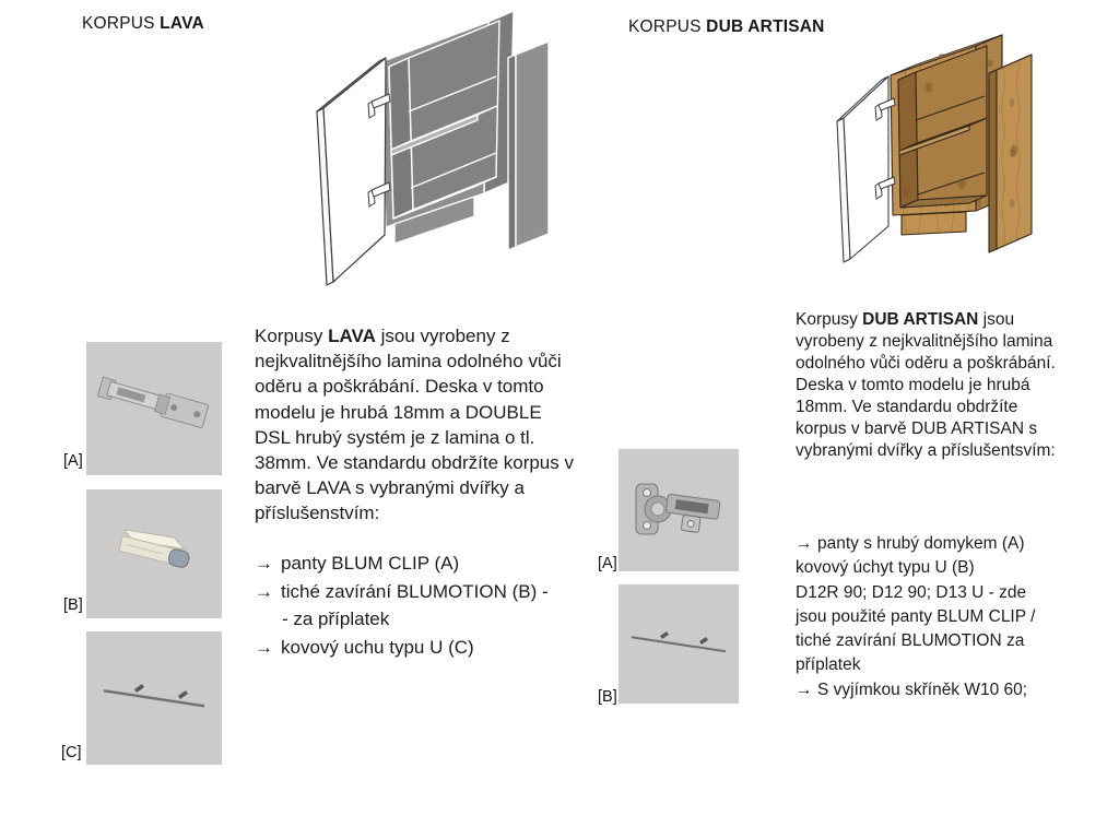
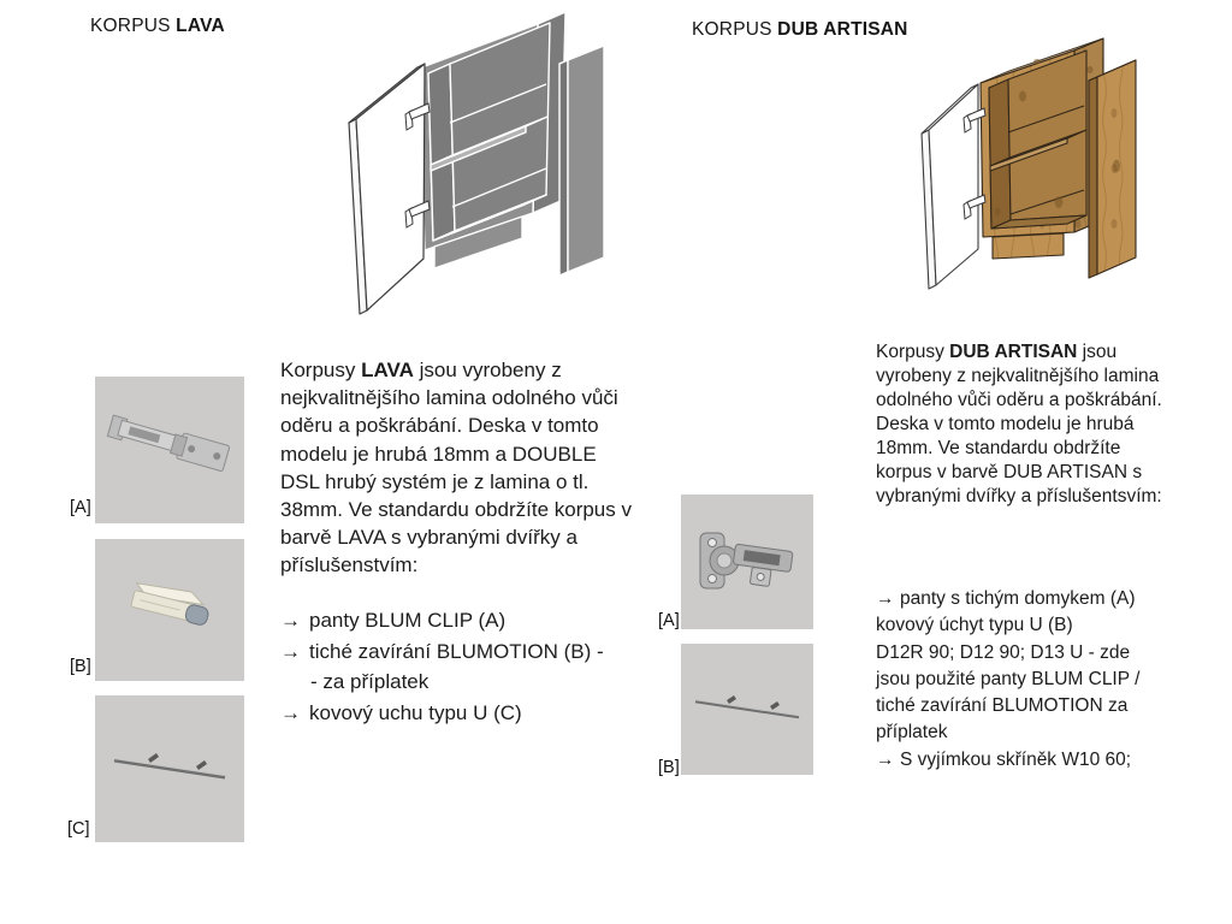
  KORPUS LAVA
  KORPUS DUB ARTISAN
  [A]
  [B]
  [C]
  [A]
  [B]
  Korpusy LAVA jsou vyrobeny z nejkvalitnějšího lamina odolného vůči oděru a poškrábání. Deska v tomto modelu je hrubá 18mm a DOUBLE DSL hrubý systém je z lamina o tl. 38mm. Ve standardu obdržíte korpus v barvě LAVA s vybranými dvířky a příslušenstvím:
  → panty BLUM CLIP (A)
  → tiché zavírání BLUMOTION (B) -
  - za příplatek
  → kovový uchu typu U (C)
  Korpusy DUB ARTISAN jsou vyrobeny z nejkvalitnějšího lamina odolného vůči oděru a poškrábání. Deska v tomto modelu je hrubá 18mm. Ve standardu obdržíte korpus v barvě DUB ARTISAN s vybranými dvířky a příslušentsvím:
- → panty s hrubý domykem (A)
+ → panty s tichým domykem (A)
  kovový úchyt typu U (B)
  D12R 90; D12 90; D13 U - zde
  jsou použité panty BLUM CLIP /
  tiché zavírání BLUMOTION za
  příplatek
  → S vyjímkou skříněk W10 60;
